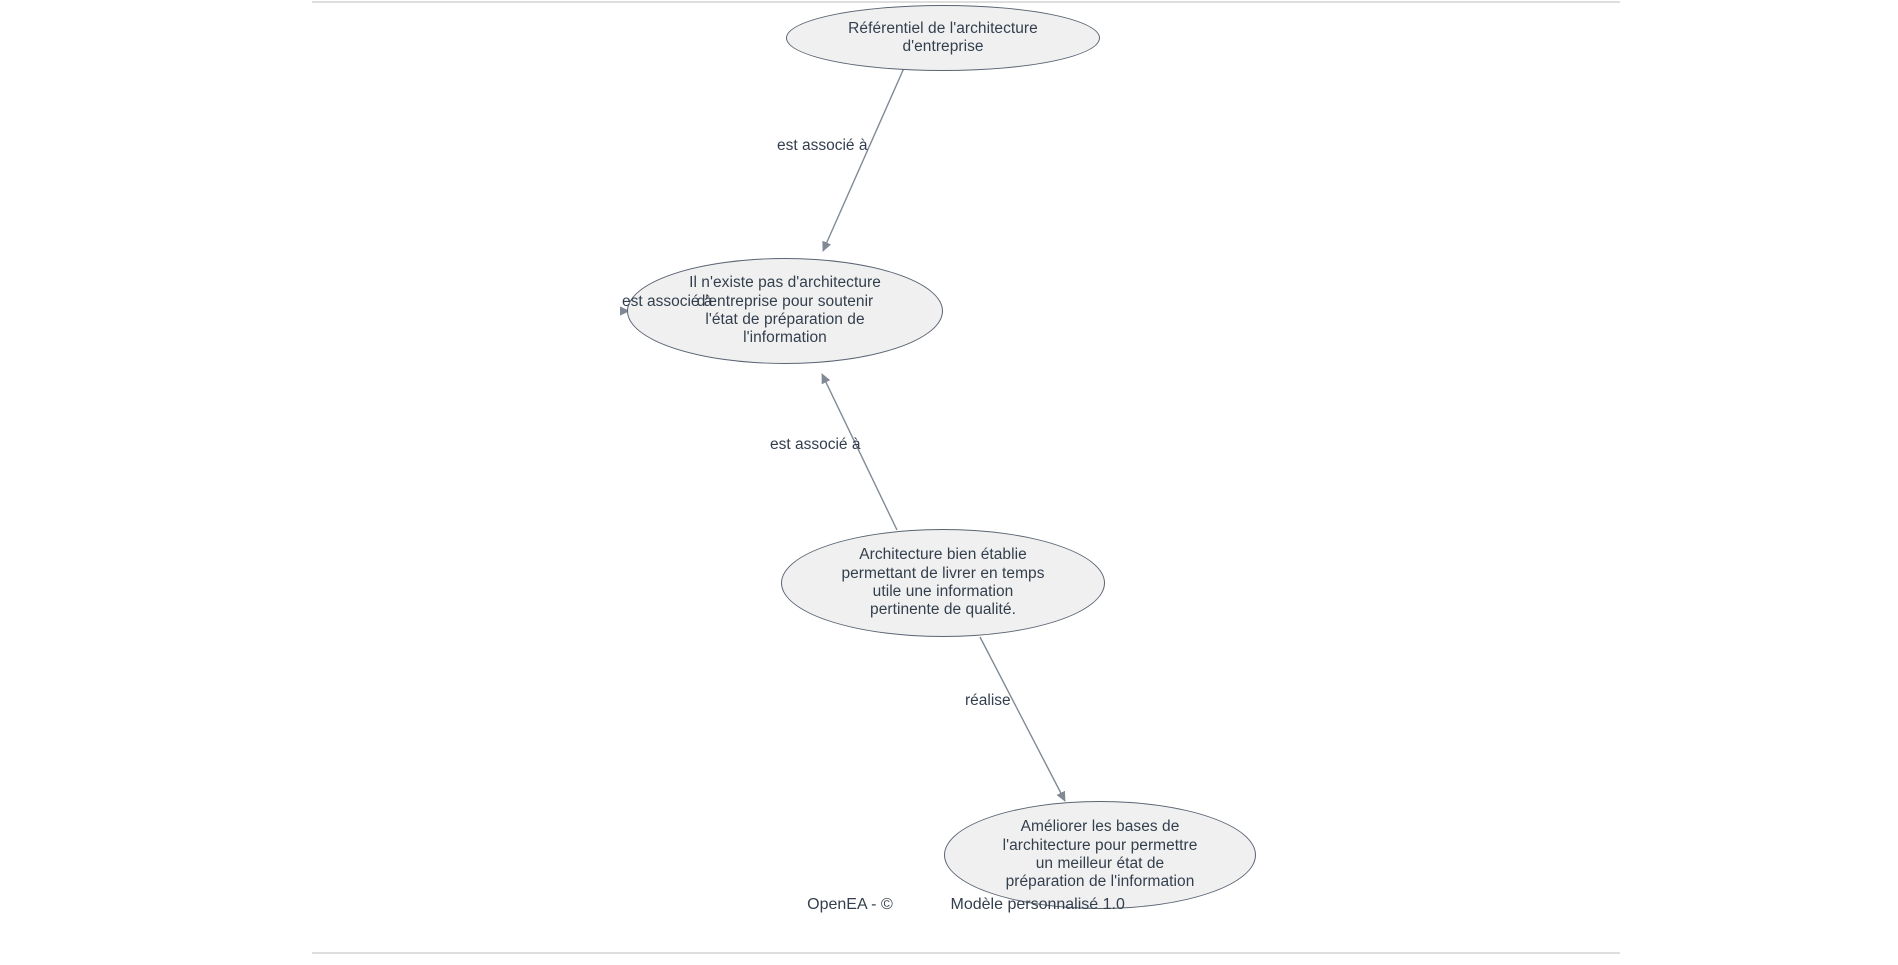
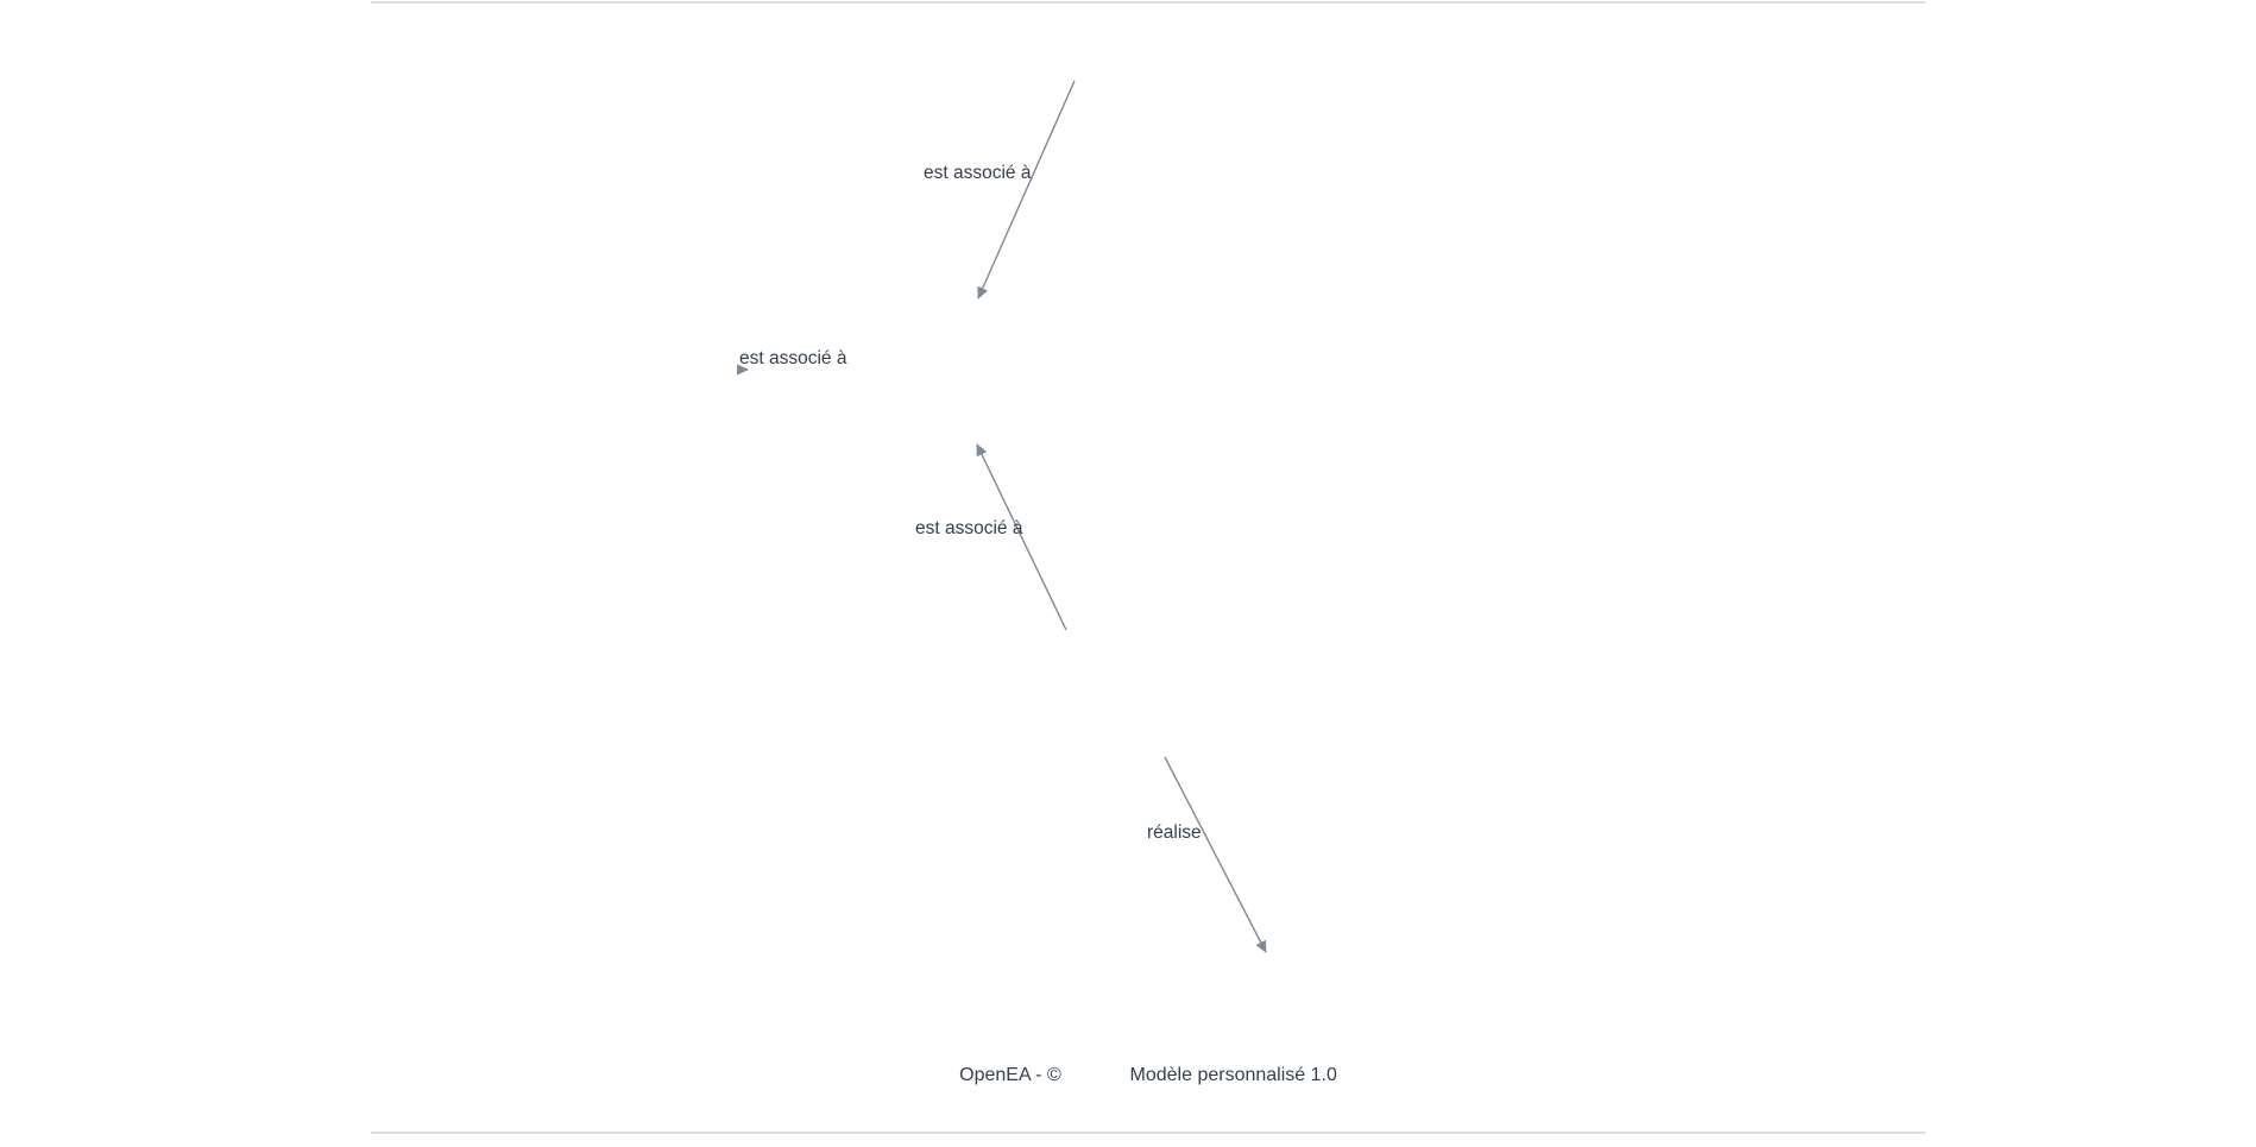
- Référentiel de l'architecture
- d'entreprise
- Il n'existe pas d'architecture
- d'entreprise pour soutenir
- l'état de préparation de
- l'information
- Architecture bien établie
- permettant de livrer en temps
- utile une information
- pertinente de qualité.
- Améliorer les bases de
- l'architecture pour permettre
- un meilleur état de
- préparation de l'information
  est associé à
  est associé à
  est associé à
  réalise
  OpenEA - © Modèle personnalisé 1.0
